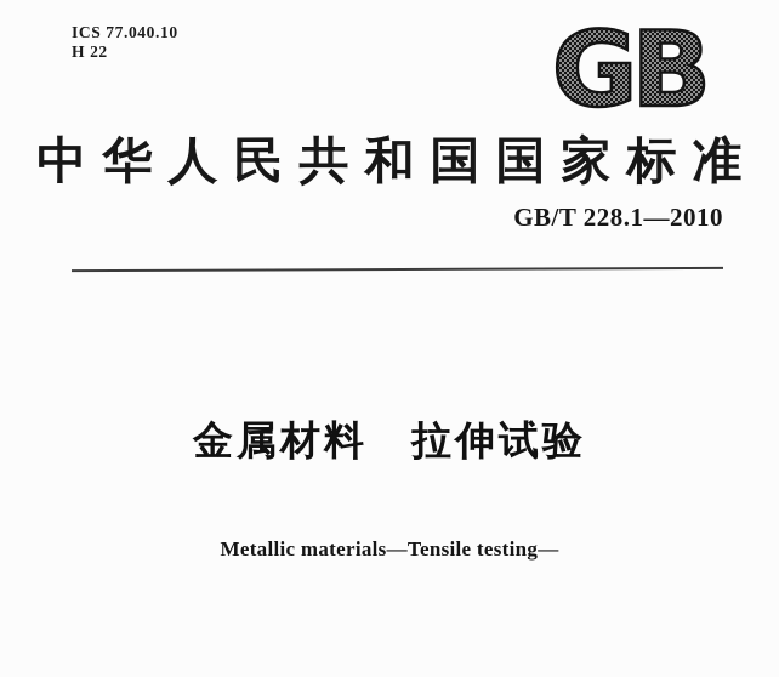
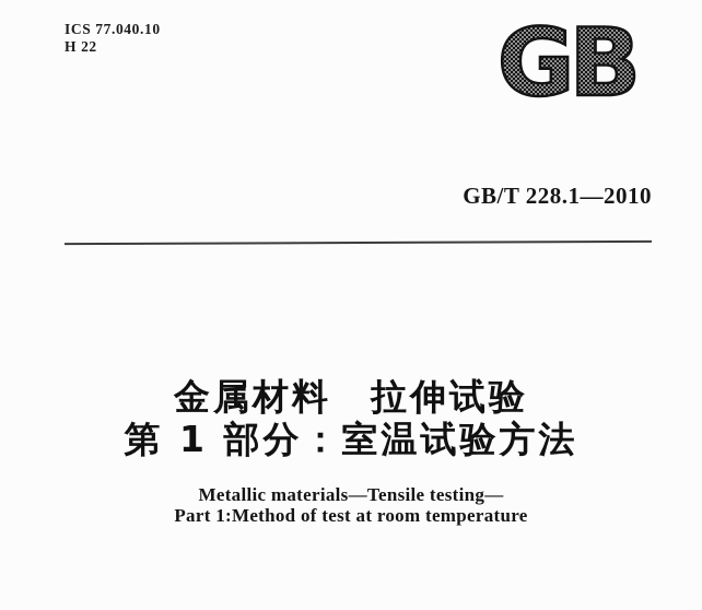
  ICS 77.040.10
  H 22
  GB
- 中华人民共和国国家标准
  GB/T 228.1—2010
  金属材料 拉伸试验
+ 第 1 部分：室温试验方法
  Metallic materials—Tensile testing—
+ Part 1:Method of test at room temperature
